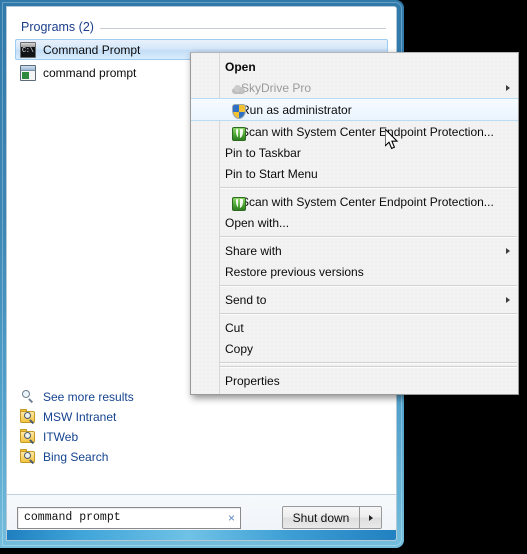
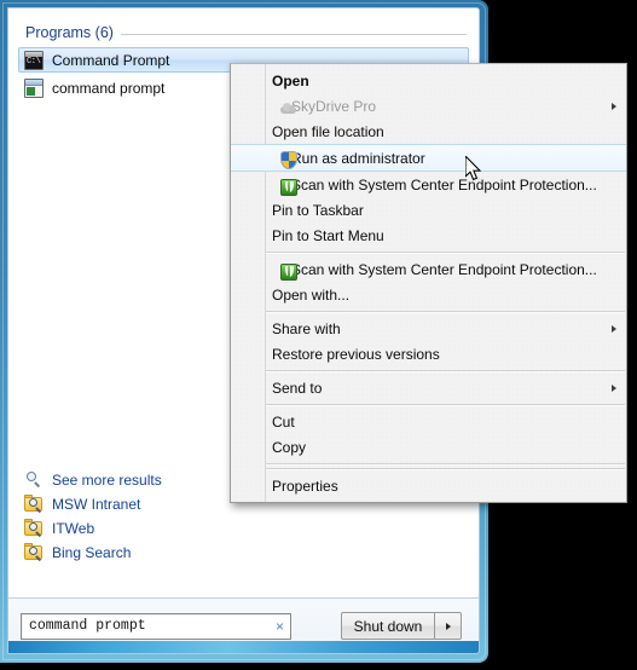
- Programs (2)
+ Programs (6)
  C:\
  Command Prompt
  command prompt
  See more results
  MSW Intranet
  ITWeb
  Bing Search
  command prompt
  ×
  Shut down
  Open
  SkyDrive Pro
+ Open file location
  un as administrator
  can with System Center Endpoint Protection...
  Pin to Taskbar
  Pin to Start Menu
  can with System Center Endpoint Protection...
  Open with...
  Share with
  Restore previous versions
  Send to
  Cut
  Copy
  Properties
